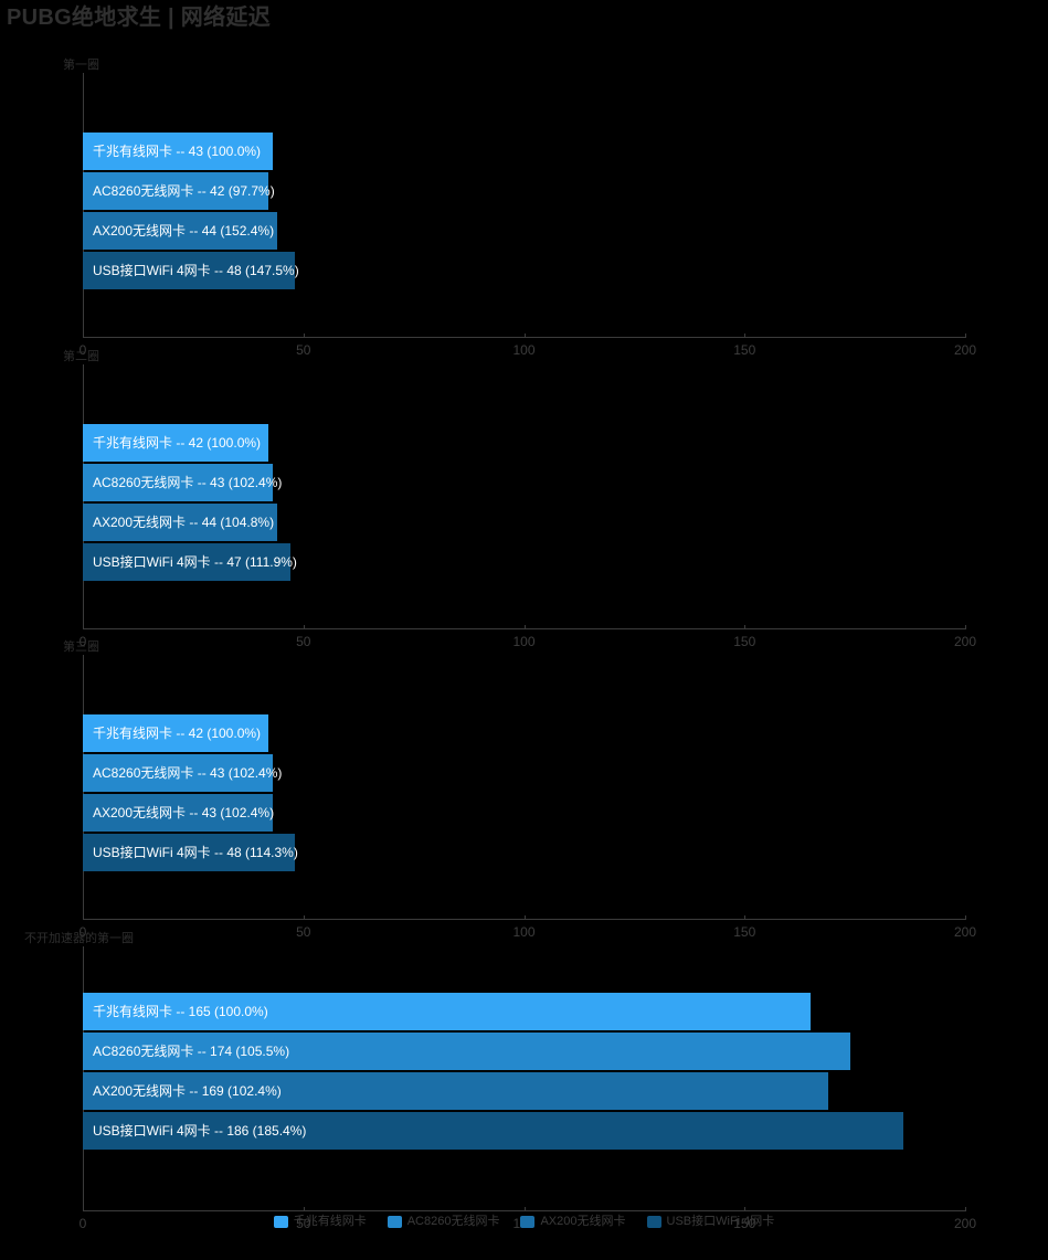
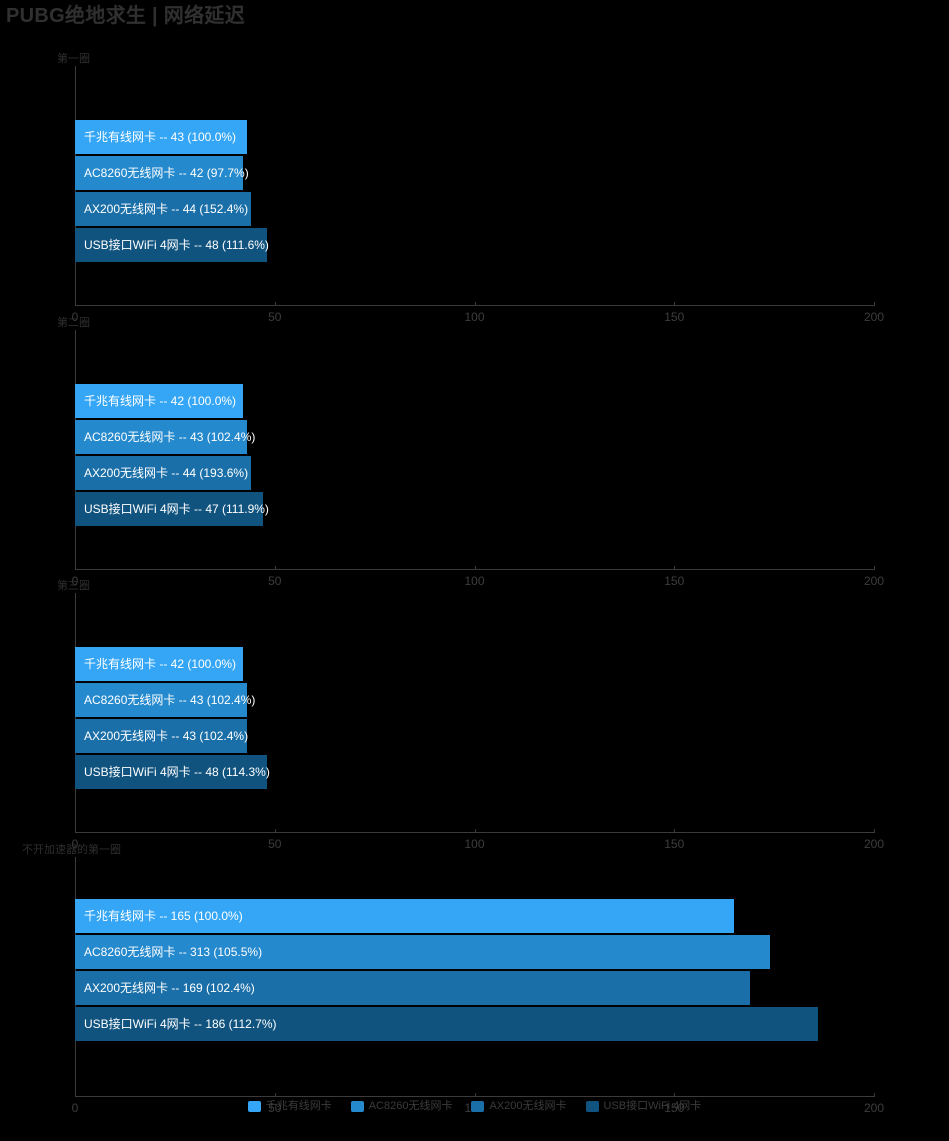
  PUBG绝地求生 | 网络延迟
  第一圈
  千兆有线网卡 -- 43 (100.0%)
  AC8260无线网卡 -- 42 (97.7%)
  AX200无线网卡 -- 44 (152.4%)
- USB接口WiFi 4网卡 -- 48 (147.5%)
+ USB接口WiFi 4网卡 -- 48 (111.6%)
  0
  50
  100
  150
  200
  第二圈
  千兆有线网卡 -- 42 (100.0%)
  AC8260无线网卡 -- 43 (102.4%)
- AX200无线网卡 -- 44 (104.8%)
+ AX200无线网卡 -- 44 (193.6%)
  USB接口WiFi 4网卡 -- 47 (111.9%)
  0
  50
  100
  150
  200
  第三圈
  千兆有线网卡 -- 42 (100.0%)
  AC8260无线网卡 -- 43 (102.4%)
  AX200无线网卡 -- 43 (102.4%)
  USB接口WiFi 4网卡 -- 48 (114.3%)
  0
  50
  100
  150
  200
  不开加速器的第一圈
  千兆有线网卡 -- 165 (100.0%)
- AC8260无线网卡 -- 174 (105.5%)
+ AC8260无线网卡 -- 313 (105.5%)
  AX200无线网卡 -- 169 (102.4%)
- USB接口WiFi 4网卡 -- 186 (185.4%)
+ USB接口WiFi 4网卡 -- 186 (112.7%)
  0
  50
  150
  200
  千兆有线网卡
  AC8260无线网卡
  AX200无线网卡
  USB接口WiFi 4网卡
